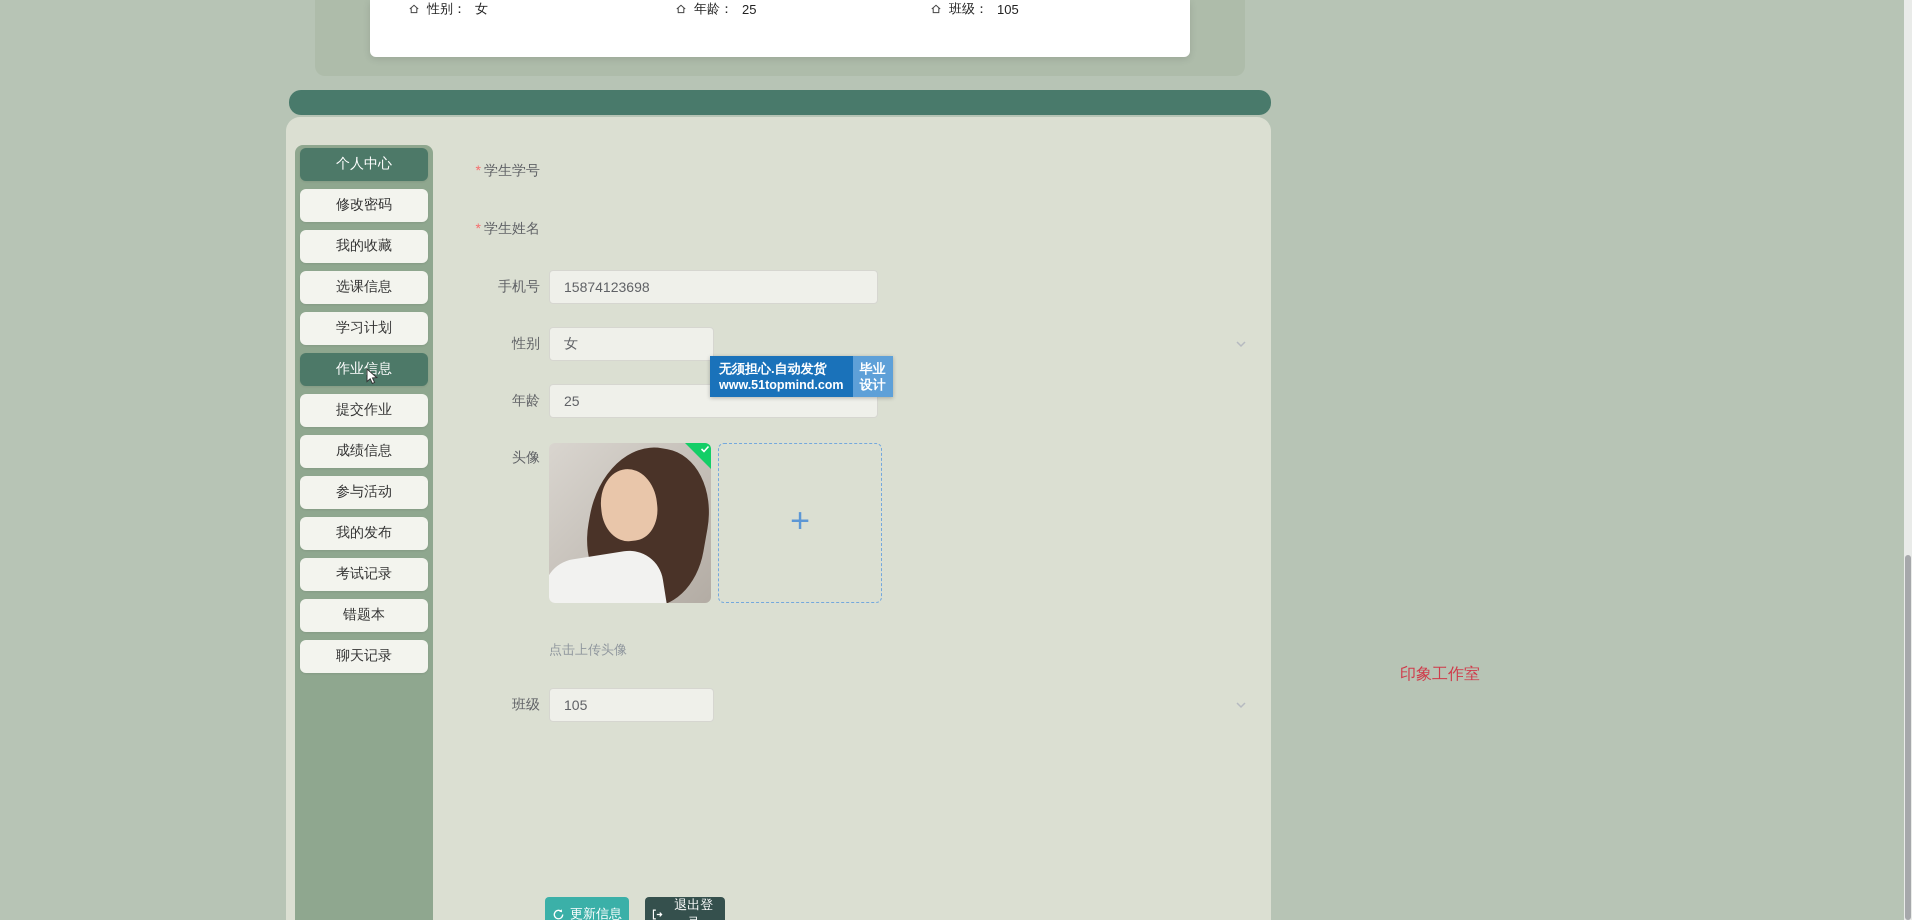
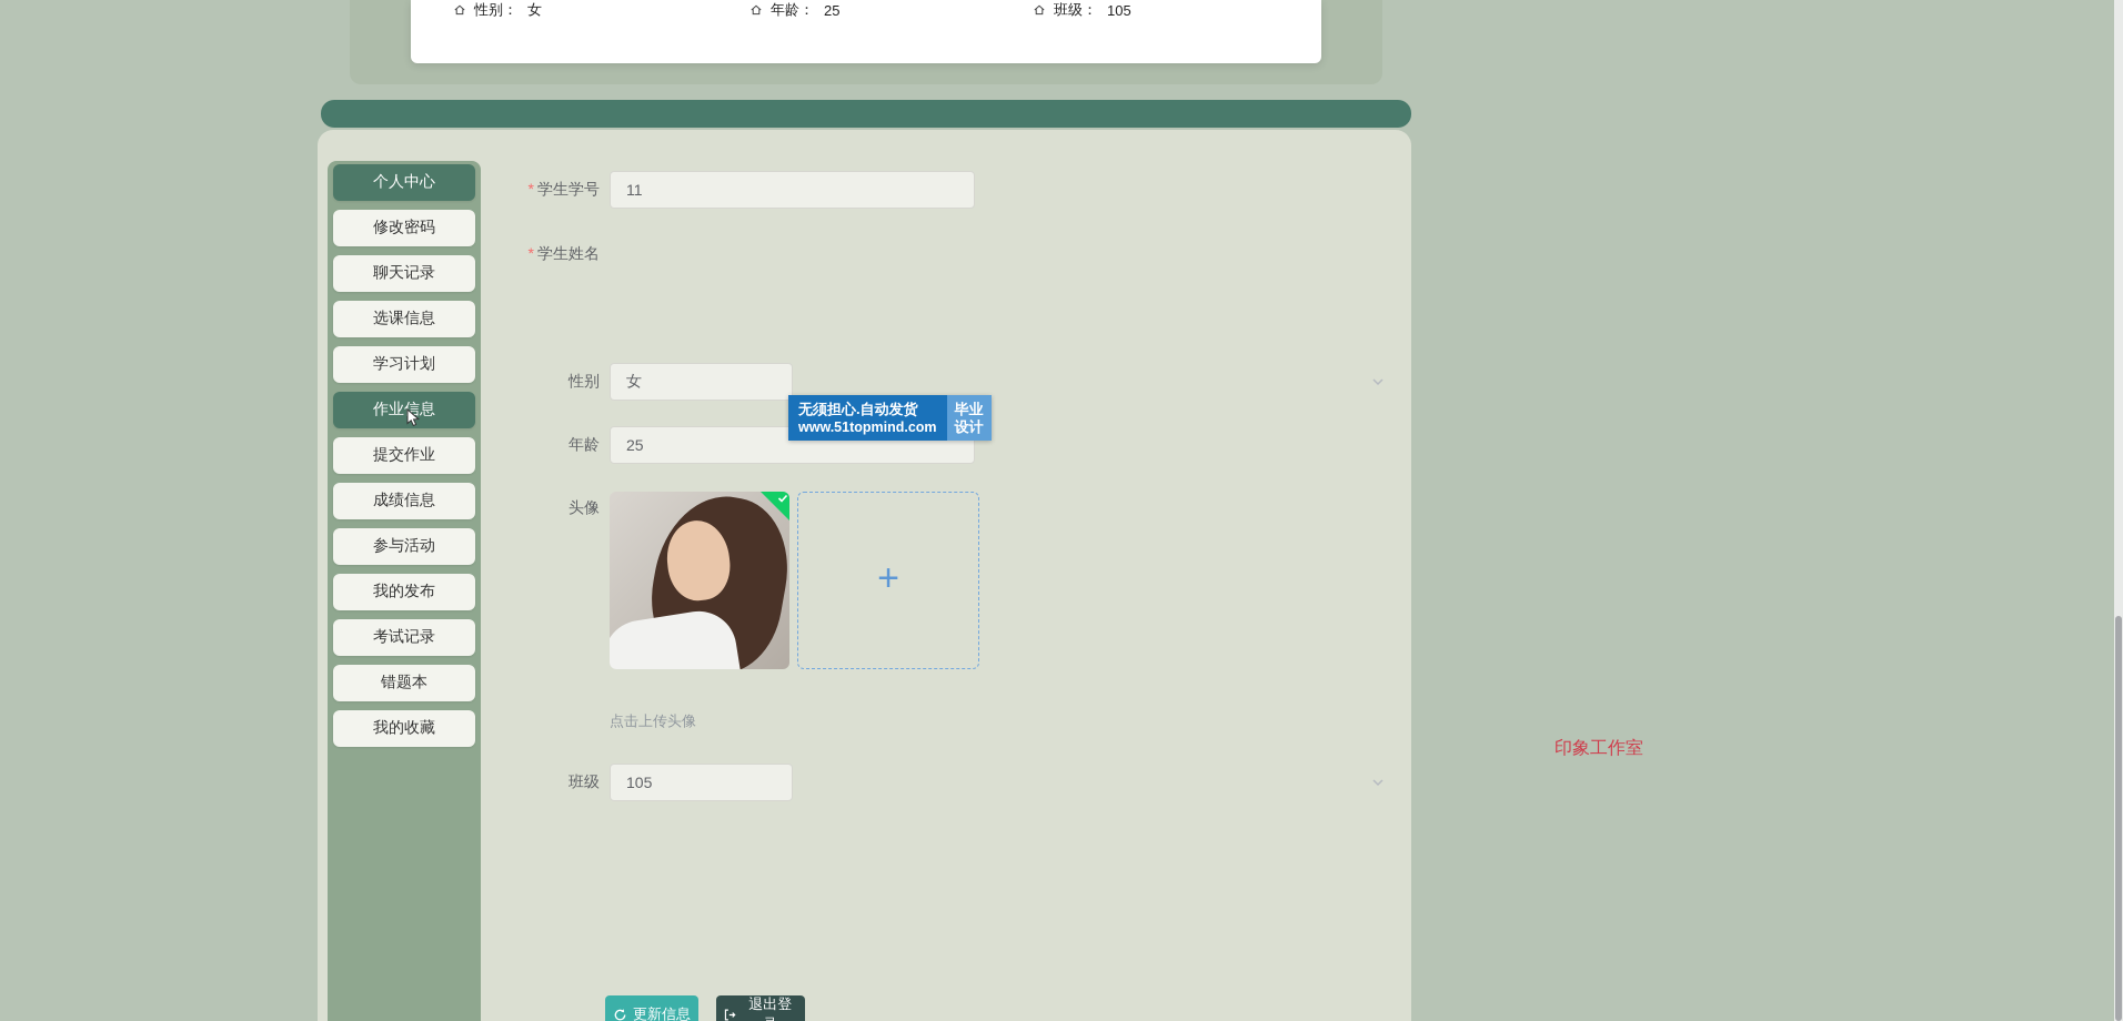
  性别：
  女
  年龄：
  25
  班级：
  105
  个人中心
  修改密码
- 我的收藏
+ 聊天记录
  选课信息
  学习计划
  作业信息
  提交作业
  成绩信息
  参与活动
  我的发布
  考试记录
  错题本
- 聊天记录
+ 我的收藏
  * 学生学号
+ 11
  * 学生姓名
- 手机号
- 15874123698
  性别
  女
  年龄
  25
  头像
  +
  点击上传头像
  班级
  105
  更新信息
  退出登
  无须担心.自动发货
  www.51topmind.com
  毕业
  设计
  印象工作室
